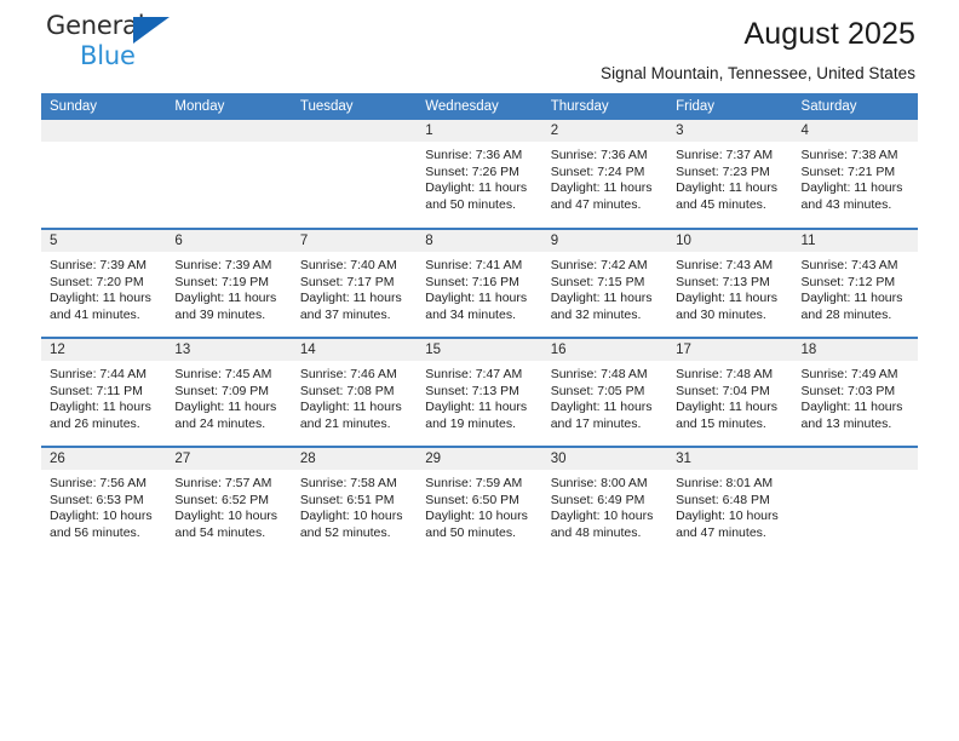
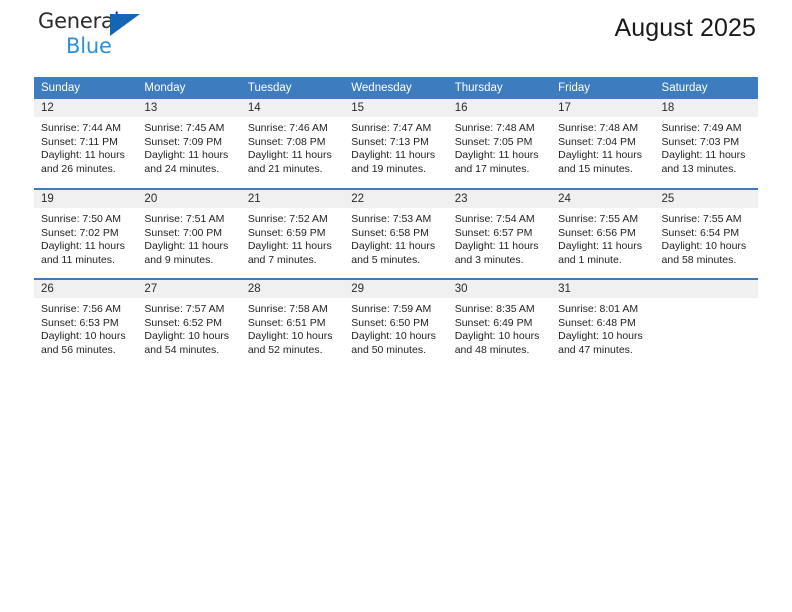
  General
  Blue
  August 2025
- Signal Mountain, Tennessee, United States
  Sunday	Monday	Tuesday	Wednesday	Thursday	Friday	Saturday
- 			1Sunrise: 7:36 AMSunset: 7:26 PMDaylight: 11 hoursand 50 minutes.	2Sunrise: 7:36 AMSunset: 7:24 PMDaylight: 11 hoursand 47 minutes.	3Sunrise: 7:37 AMSunset: 7:23 PMDaylight: 11 hoursand 45 minutes.	4Sunrise: 7:38 AMSunset: 7:21 PMDaylight: 11 hoursand 43 minutes.
- 5Sunrise: 7:39 AMSunset: 7:20 PMDaylight: 11 hoursand 41 minutes.	6Sunrise: 7:39 AMSunset: 7:19 PMDaylight: 11 hoursand 39 minutes.	7Sunrise: 7:40 AMSunset: 7:17 PMDaylight: 11 hoursand 37 minutes.	8Sunrise: 7:41 AMSunset: 7:16 PMDaylight: 11 hoursand 34 minutes.	9Sunrise: 7:42 AMSunset: 7:15 PMDaylight: 11 hoursand 32 minutes.	10Sunrise: 7:43 AMSunset: 7:13 PMDaylight: 11 hoursand 30 minutes.	11Sunrise: 7:43 AMSunset: 7:12 PMDaylight: 11 hoursand 28 minutes.
  12Sunrise: 7:44 AMSunset: 7:11 PMDaylight: 11 hoursand 26 minutes.	13Sunrise: 7:45 AMSunset: 7:09 PMDaylight: 11 hoursand 24 minutes.	14Sunrise: 7:46 AMSunset: 7:08 PMDaylight: 11 hoursand 21 minutes.	15Sunrise: 7:47 AMSunset: 7:13 PMDaylight: 11 hoursand 19 minutes.	16Sunrise: 7:48 AMSunset: 7:05 PMDaylight: 11 hoursand 17 minutes.	17Sunrise: 7:48 AMSunset: 7:04 PMDaylight: 11 hoursand 15 minutes.	18Sunrise: 7:49 AMSunset: 7:03 PMDaylight: 11 hoursand 13 minutes.
+ 19Sunrise: 7:50 AMSunset: 7:02 PMDaylight: 11 hoursand 11 minutes.	20Sunrise: 7:51 AMSunset: 7:00 PMDaylight: 11 hoursand 9 minutes.	21Sunrise: 7:52 AMSunset: 6:59 PMDaylight: 11 hoursand 7 minutes.	22Sunrise: 7:53 AMSunset: 6:58 PMDaylight: 11 hoursand 5 minutes.	23Sunrise: 7:54 AMSunset: 6:57 PMDaylight: 11 hoursand 3 minutes.	24Sunrise: 7:55 AMSunset: 6:56 PMDaylight: 11 hoursand 1 minute.	25Sunrise: 7:55 AMSunset: 6:54 PMDaylight: 10 hoursand 58 minutes.
- 26Sunrise: 7:56 AMSunset: 6:53 PMDaylight: 10 hoursand 56 minutes.	27Sunrise: 7:57 AMSunset: 6:52 PMDaylight: 10 hoursand 54 minutes.	28Sunrise: 7:58 AMSunset: 6:51 PMDaylight: 10 hoursand 52 minutes.	29Sunrise: 7:59 AMSunset: 6:50 PMDaylight: 10 hoursand 50 minutes.	30Sunrise: 8:00 AMSunset: 6:49 PMDaylight: 10 hoursand 48 minutes.	31Sunrise: 8:01 AMSunset: 6:48 PMDaylight: 10 hoursand 47 minutes.
+ 26Sunrise: 7:56 AMSunset: 6:53 PMDaylight: 10 hoursand 56 minutes.	27Sunrise: 7:57 AMSunset: 6:52 PMDaylight: 10 hoursand 54 minutes.	28Sunrise: 7:58 AMSunset: 6:51 PMDaylight: 10 hoursand 52 minutes.	29Sunrise: 7:59 AMSunset: 6:50 PMDaylight: 10 hoursand 50 minutes.	30Sunrise: 8:35 AMSunset: 6:49 PMDaylight: 10 hoursand 48 minutes.	31Sunrise: 8:01 AMSunset: 6:48 PMDaylight: 10 hoursand 47 minutes.
